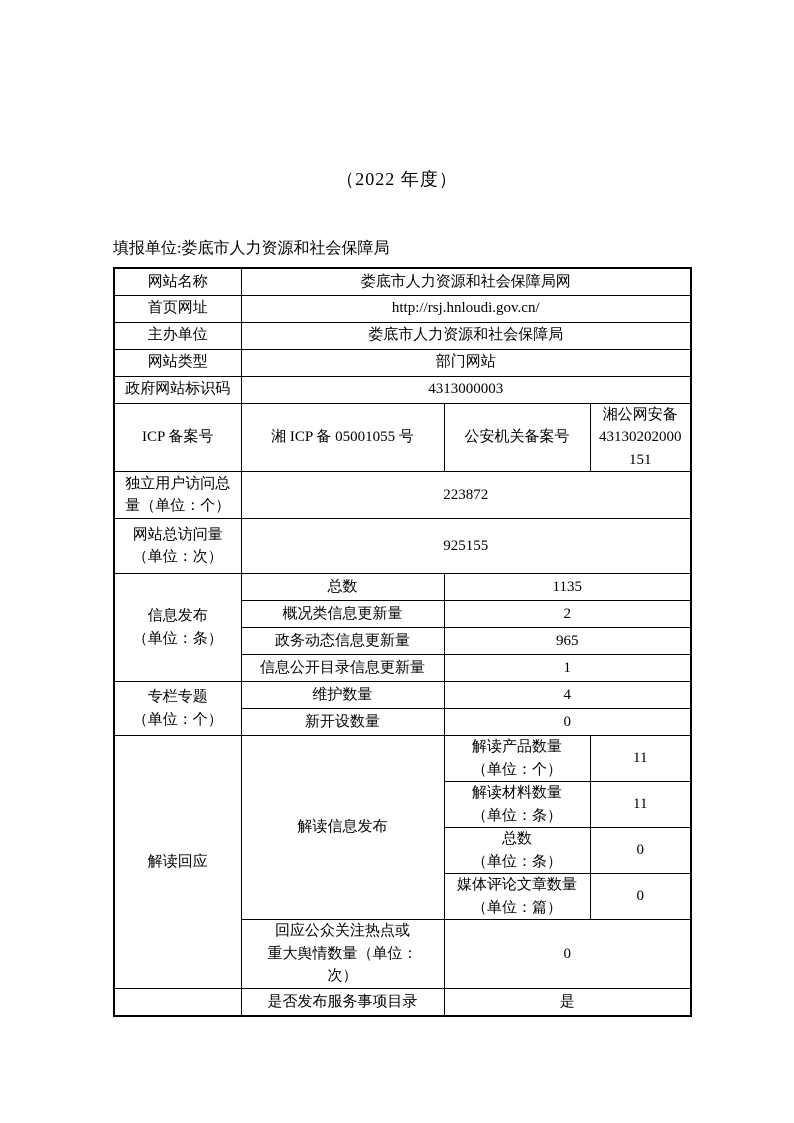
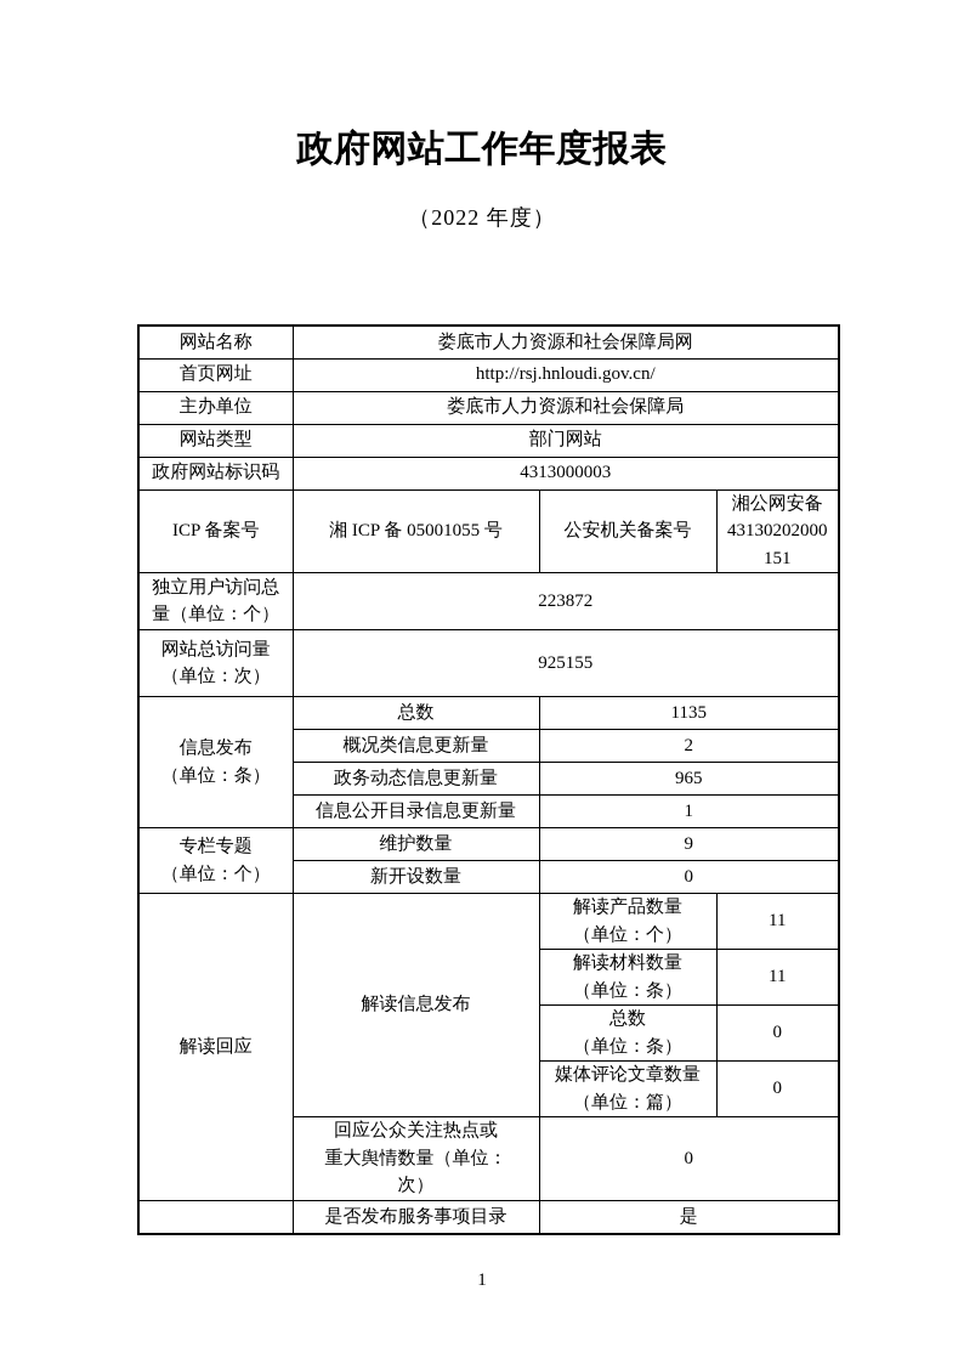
+ 政府网站工作年度报表
  （2022 年度）
- 填报单位:娄底市人力资源和社会保障局
  网站名称	娄底市人力资源和社会保障局网
  首页网址	http://rsj.hnloudi.gov.cn/
  主办单位	娄底市人力资源和社会保障局
  网站类型	部门网站
  政府网站标识码	4313000003
  ICP 备案号	湘 ICP 备 05001055 号	公安机关备案号	湘公网安备 43130202000 151
  独立用户访问总 量（单位：个）	223872
  网站总访问量 （单位：次）	925155
  信息发布 （单位：条）	总数	1135
  概况类信息更新量	2
  政务动态信息更新量	965
  信息公开目录信息更新量	1
- 专栏专题 （单位：个）	维护数量	4
+ 专栏专题 （单位：个）	维护数量	9
  新开设数量	0
  解读回应	解读信息发布	解读产品数量 （单位：个）	11
  解读材料数量 （单位：条）	11
  总数 （单位：条）	0
  媒体评论文章数量 （单位：篇）	0
  回应公众关注热点或 重大舆情数量（单位： 次）	0
  	是否发布服务事项目录	是
+ 1
